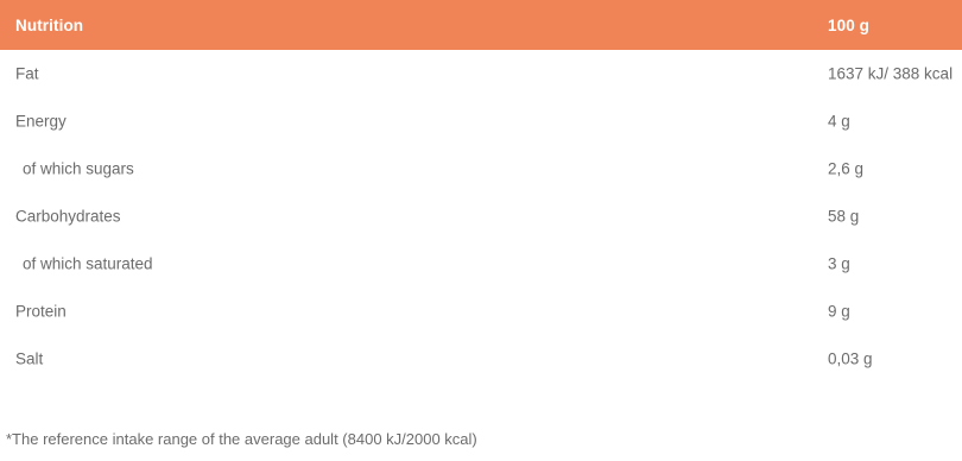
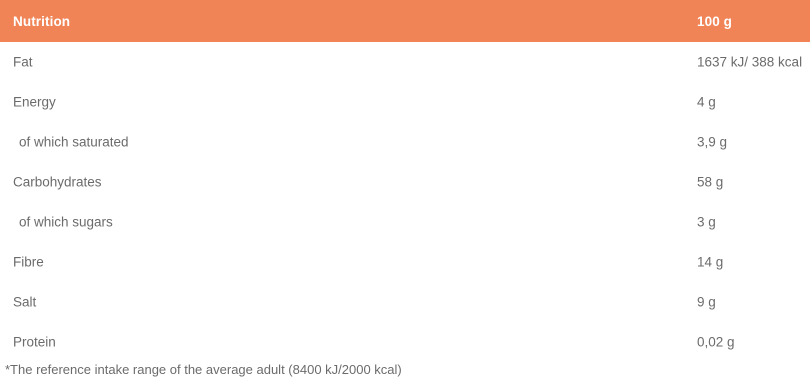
  Nutrition
  100 g
  Fat
  1637 kJ/ 388 kcal
  Energy
  4 g
- of which sugars
+ of which saturated
- 2,6 g
+ 3,9 g
  Carbohydrates
  58 g
- of which saturated
+ of which sugars
  3 g
+ Fibre
+ 14 g
- Protein
+ Salt
  9 g
- Salt
+ Protein
- 0,03 g
+ 0,02 g
  *The reference intake range of the average adult (8400 kJ/2000 kcal)
